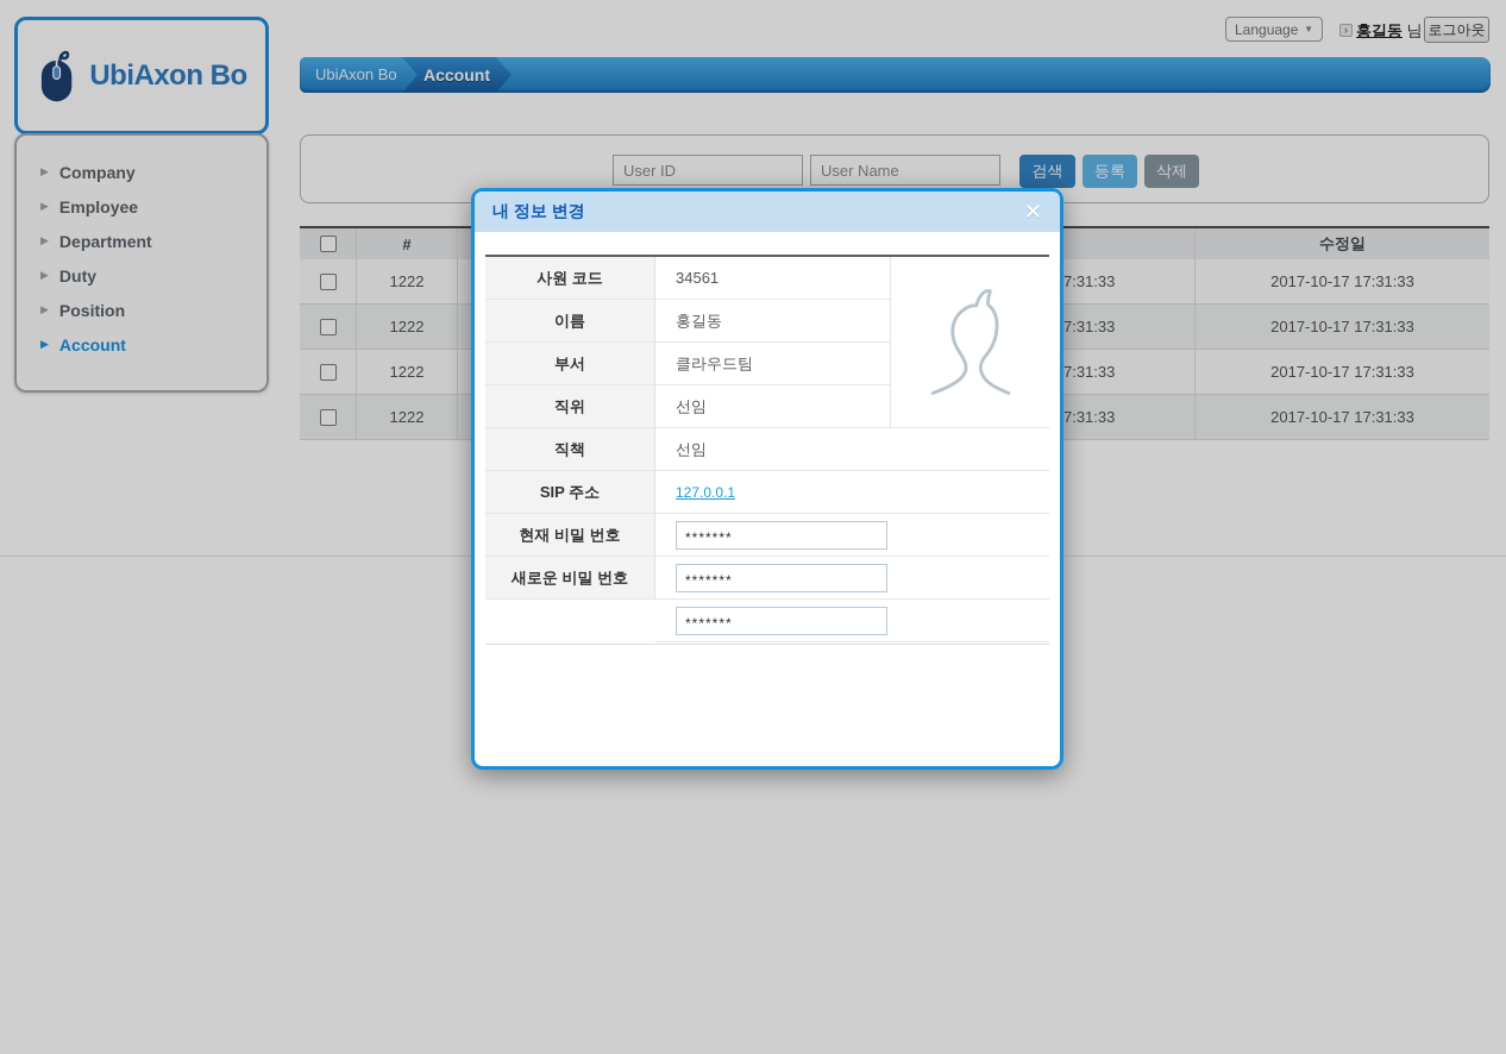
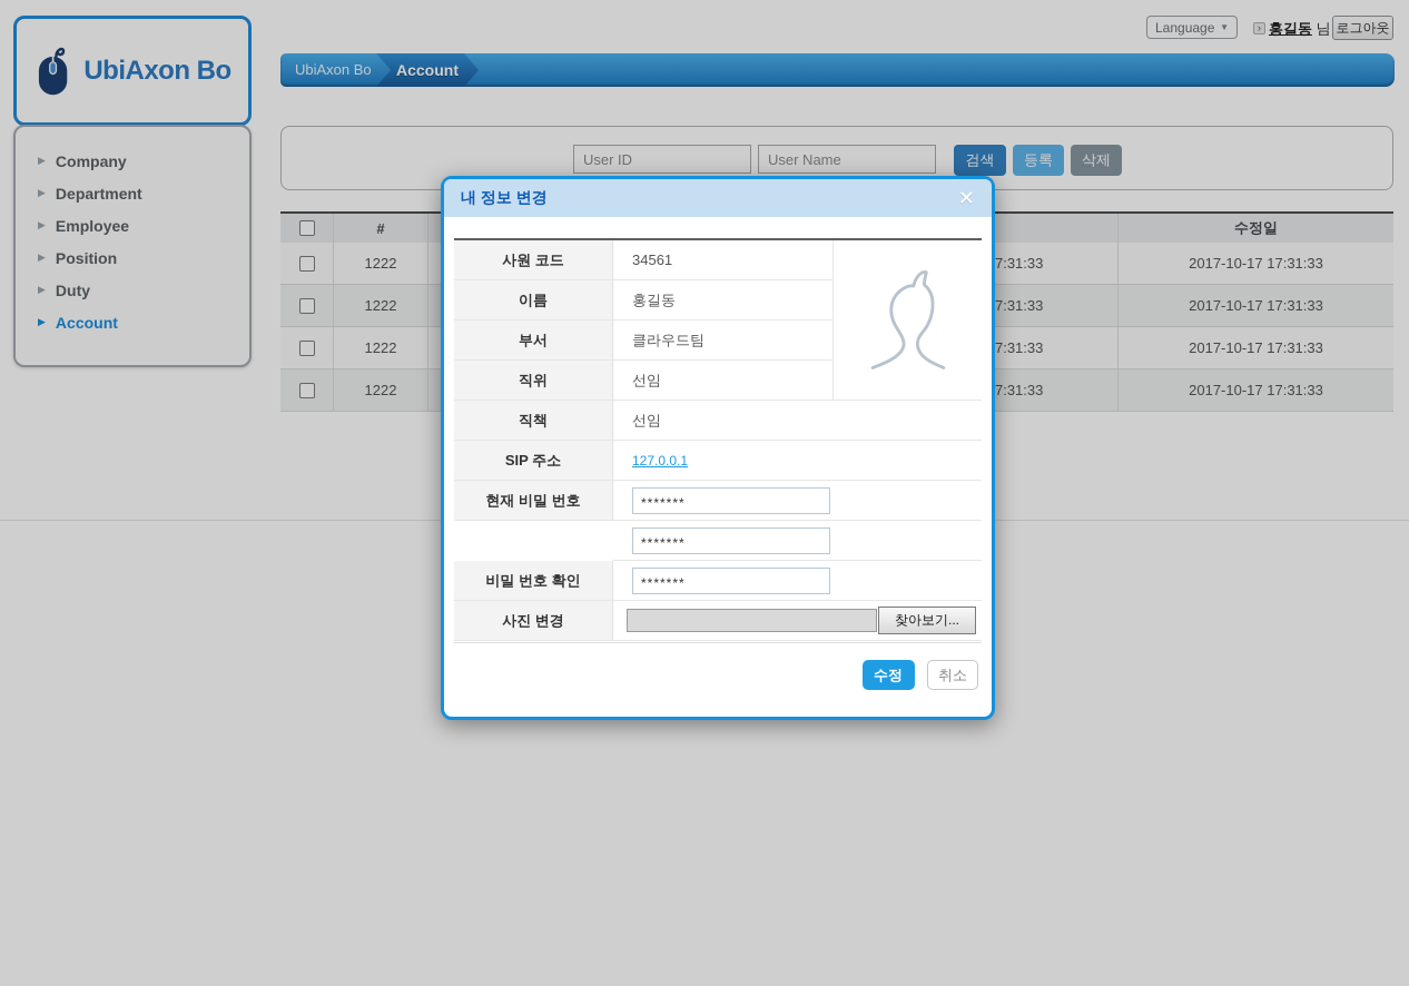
  Language
  ▼
  ›
  홍길동 님
  로그아웃
  UbiAxon Bo
  ▶
  Company
  ▶
- Employee
+ Department
  ▶
- Department
+ Employee
  ▶
- Duty
+ Position
  ▶
- Position
+ Duty
  ▶
  Account
  UbiAxon Bo
  Account
  User ID
  User Name
  검색
  등록
  삭제
  #
  수정일
  1222
  2017-10-17 17:31:33
  1222
  2017-10-17 17:31:33
  1222
  2017-10-17 17:31:33
  1222
  2017-10-17 17:31:33
  내 정보 변경
  ✕
  사원 코드
  34561
  이름
  홍길동
  부서
  클라우드팀
  직위
  선임
  직책
  선임
  SIP 주소
  127.0.0.1
  현재 비밀 번호
  *******
- 새로운 비밀 번호
  *******
+ 비밀 번호 확인
  *******
+ 사진 변경
+ 찾아보기...
+ 수정 취소
